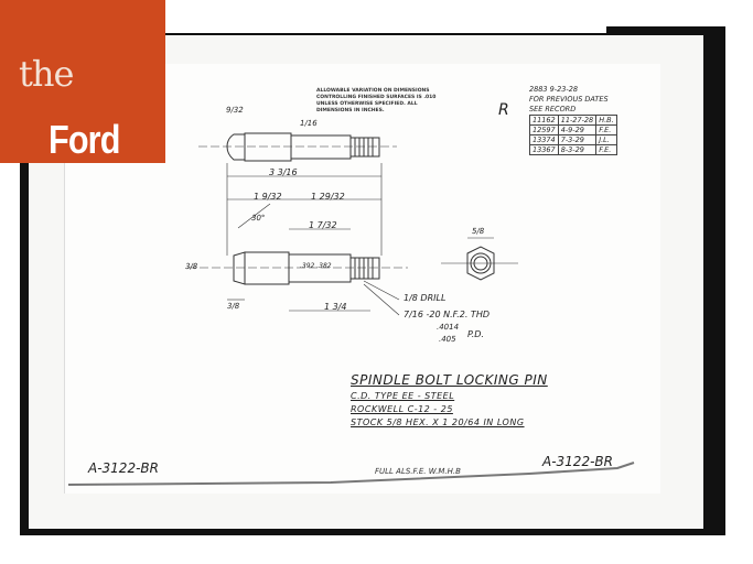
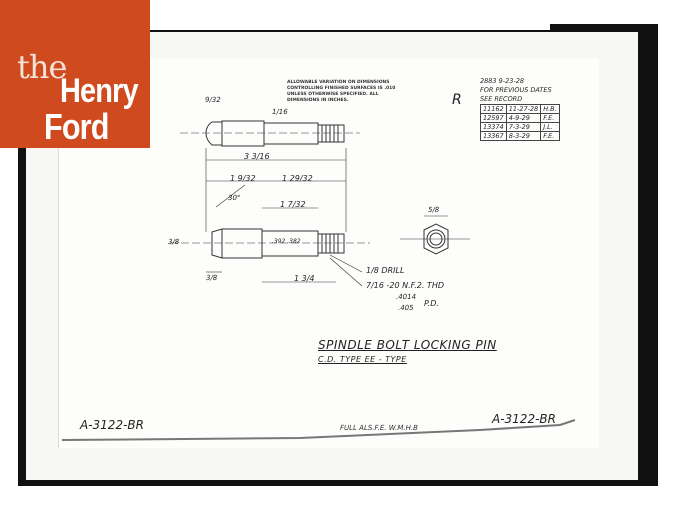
  the
+ Henry
  Ford
  R
  2883 9-23-28
  FOR PREVIOUS DATES
  SEE RECORD
  11162	11-27-28	H.B.
  12597	4-9-29	F.E.
  13374	7-3-29	J.L.
  13367	8-3-29	F.E.
  9/32
  1/16
  3 3/16
  1 9/32
  1 29/32
  30°
  1 7/32
  3/8
  3/8
  1 3/4
  5/8
  1/8 DRILL
  7/16 -20 N.F.2. THD
  .4014
  .405
  P.D.
  SPINDLE BOLT LOCKING PIN
- C.D. TYPE EE - STEEL
+ C.D. TYPE EE - TYPE
- ROCKWELL C-12 - 25
- STOCK 5/8 HEX. X 1 20/64 IN LONG
  A-3122-BR
  A-3122-BR
  FULL ALS.F.E. W.M.H.B
